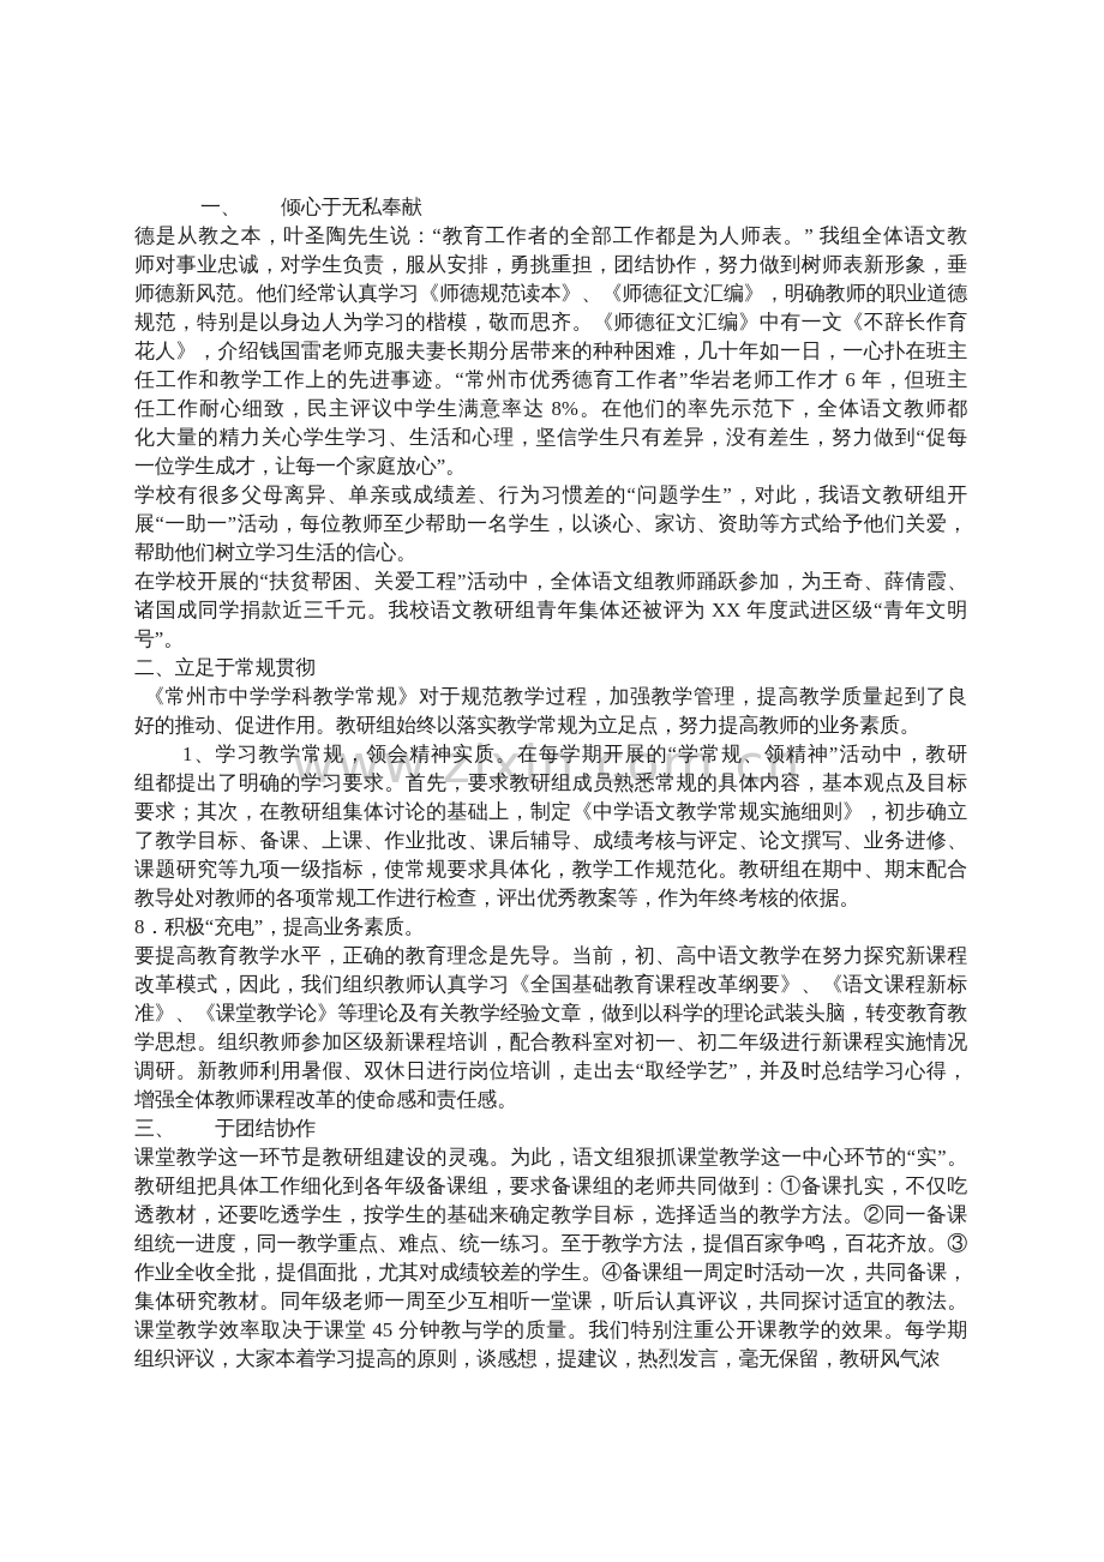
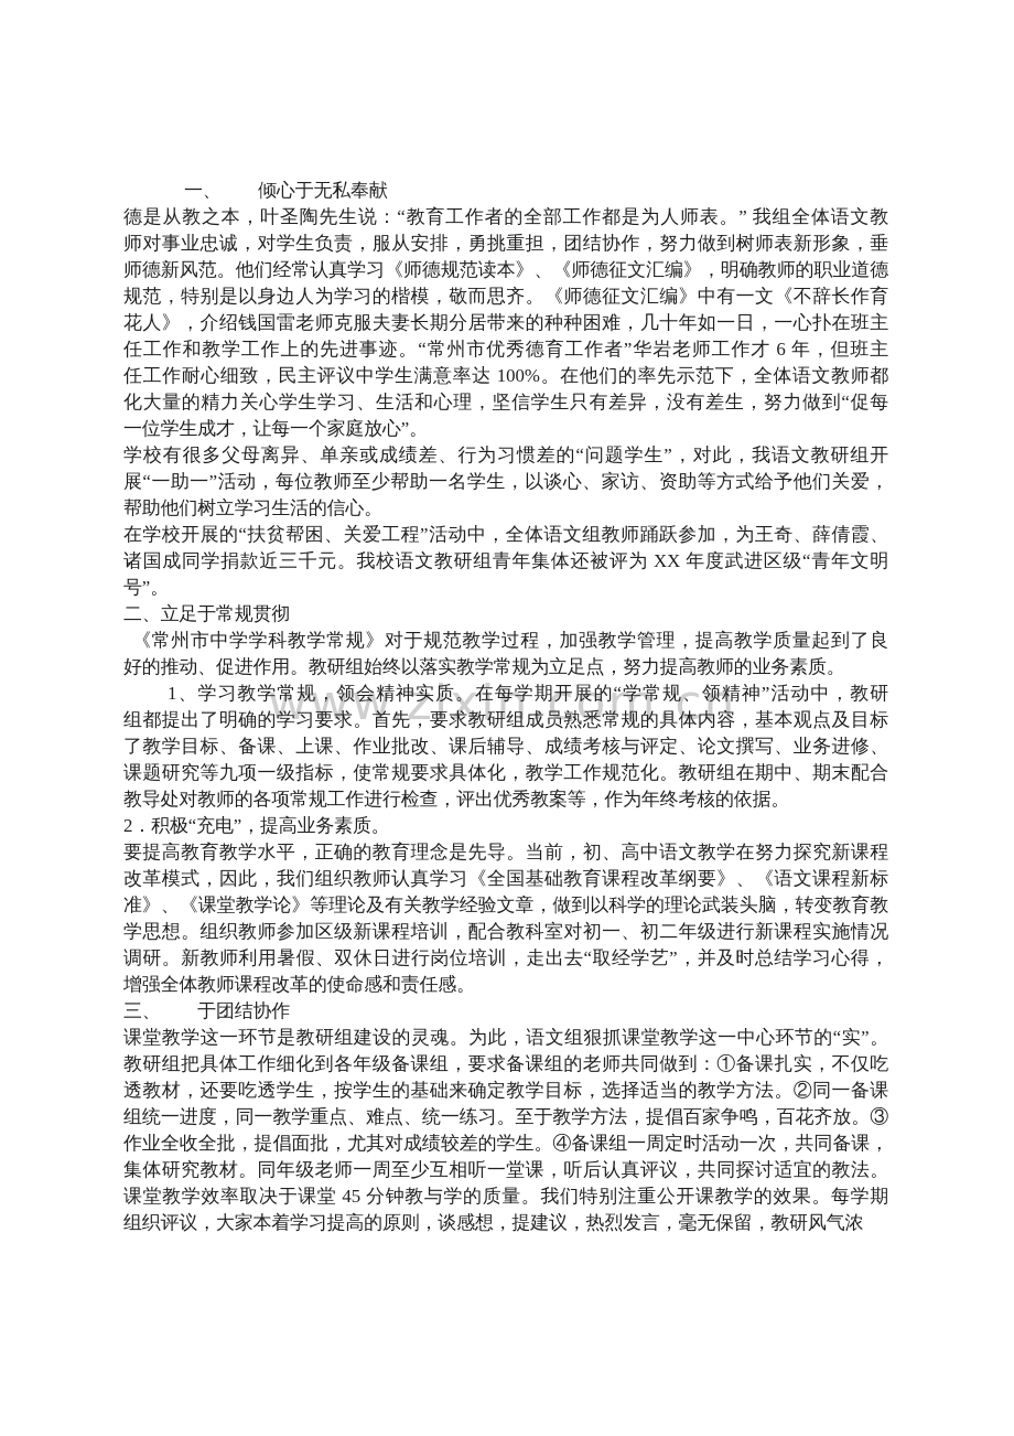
  www.zixin.com.cn
  一、 倾心于无私奉献
  德是从教之本，叶圣陶先生说：“教育工作者的全部工作都是为人师表。” 我组全体语文教
  师对事业忠诚，对学生负责，服从安排，勇挑重担，团结协作，努力做到树师表新形象，垂
  师德新风范。他们经常认真学习《师德规范读本》、《师德征文汇编》，明确教师的职业道德
  规范，特别是以身边人为学习的楷模，敬而思齐。《师德征文汇编》中有一文《不辞长作育
  花人》，介绍钱国雷老师克服夫妻长期分居带来的种种困难，几十年如一日，一心扑在班主
  任工作和教学工作上的先进事迹。“常州市优秀德育工作者”华岩老师工作才 6 年，但班主
- 任工作耐心细致，民主评议中学生满意率达 8%。在他们的率先示范下，全体语文教师都
+ 任工作耐心细致，民主评议中学生满意率达 100%。在他们的率先示范下，全体语文教师都
  化大量的精力关心学生学习、生活和心理，坚信学生只有差异，没有差生，努力做到“促每
  一位学生成才，让每一个家庭放心”。
  学校有很多父母离异、单亲或成绩差、行为习惯差的“问题学生”，对此，我语文教研组开
  展“一助一”活动，每位教师至少帮助一名学生，以谈心、家访、资助等方式给予他们关爱，
  帮助他们树立学习生活的信心。
  在学校开展的“扶贫帮困、关爱工程”活动中，全体语文组教师踊跃参加，为王奇、薛倩霞、
  诸国成同学捐款近三千元。我校语文教研组青年集体还被评为 XX 年度武进区级“青年文明
  号”。
  二、立足于常规贯彻
  《常州市中学学科教学常规》对于规范教学过程，加强教学管理，提高教学质量起到了良
  好的推动、促进作用。教研组始终以落实教学常规为立足点，努力提高教师的业务素质。
  1、学习教学常规，领会精神实质。在每学期开展的“学常规、领精神”活动中，教研
  组都提出了明确的学习要求。首先，要求教研组成员熟悉常规的具体内容，基本观点及目标
- 要求；其次，在教研组集体讨论的基础上，制定《中学语文教学常规实施细则》，初步确立
  了教学目标、备课、上课、作业批改、课后辅导、成绩考核与评定、论文撰写、业务进修、
  课题研究等九项一级指标，使常规要求具体化，教学工作规范化。教研组在期中、期末配合
  教导处对教师的各项常规工作进行检查，评出优秀教案等，作为年终考核的依据。
- 8．积极“充电”，提高业务素质。
+ 2．积极“充电”，提高业务素质。
  要提高教育教学水平，正确的教育理念是先导。当前，初、高中语文教学在努力探究新课程
  改革模式，因此，我们组织教师认真学习《全国基础教育课程改革纲要》、《语文课程新标
  准》、《课堂教学论》等理论及有关教学经验文章，做到以科学的理论武装头脑，转变教育教
  学思想。组织教师参加区级新课程培训，配合教科室对初一、初二年级进行新课程实施情况
  调研。新教师利用暑假、双休日进行岗位培训，走出去“取经学艺”，并及时总结学习心得，
  增强全体教师课程改革的使命感和责任感。
  三、 于团结协作
  课堂教学这一环节是教研组建设的灵魂。为此，语文组狠抓课堂教学这一中心环节的“实”。
  教研组把具体工作细化到各年级备课组，要求备课组的老师共同做到：①备课扎实，不仅吃
  透教材，还要吃透学生，按学生的基础来确定教学目标，选择适当的教学方法。②同一备课
  组统一进度，同一教学重点、难点、统一练习。至于教学方法，提倡百家争鸣，百花齐放。③
  作业全收全批，提倡面批，尤其对成绩较差的学生。④备课组一周定时活动一次，共同备课，
  集体研究教材。同年级老师一周至少互相听一堂课，听后认真评议，共同探讨适宜的教法。
  课堂教学效率取决于课堂 45 分钟教与学的质量。我们特别注重公开课教学的效果。每学期
  组织评议，大家本着学习提高的原则，谈感想，提建议，热烈发言，毫无保留，教研风气浓
